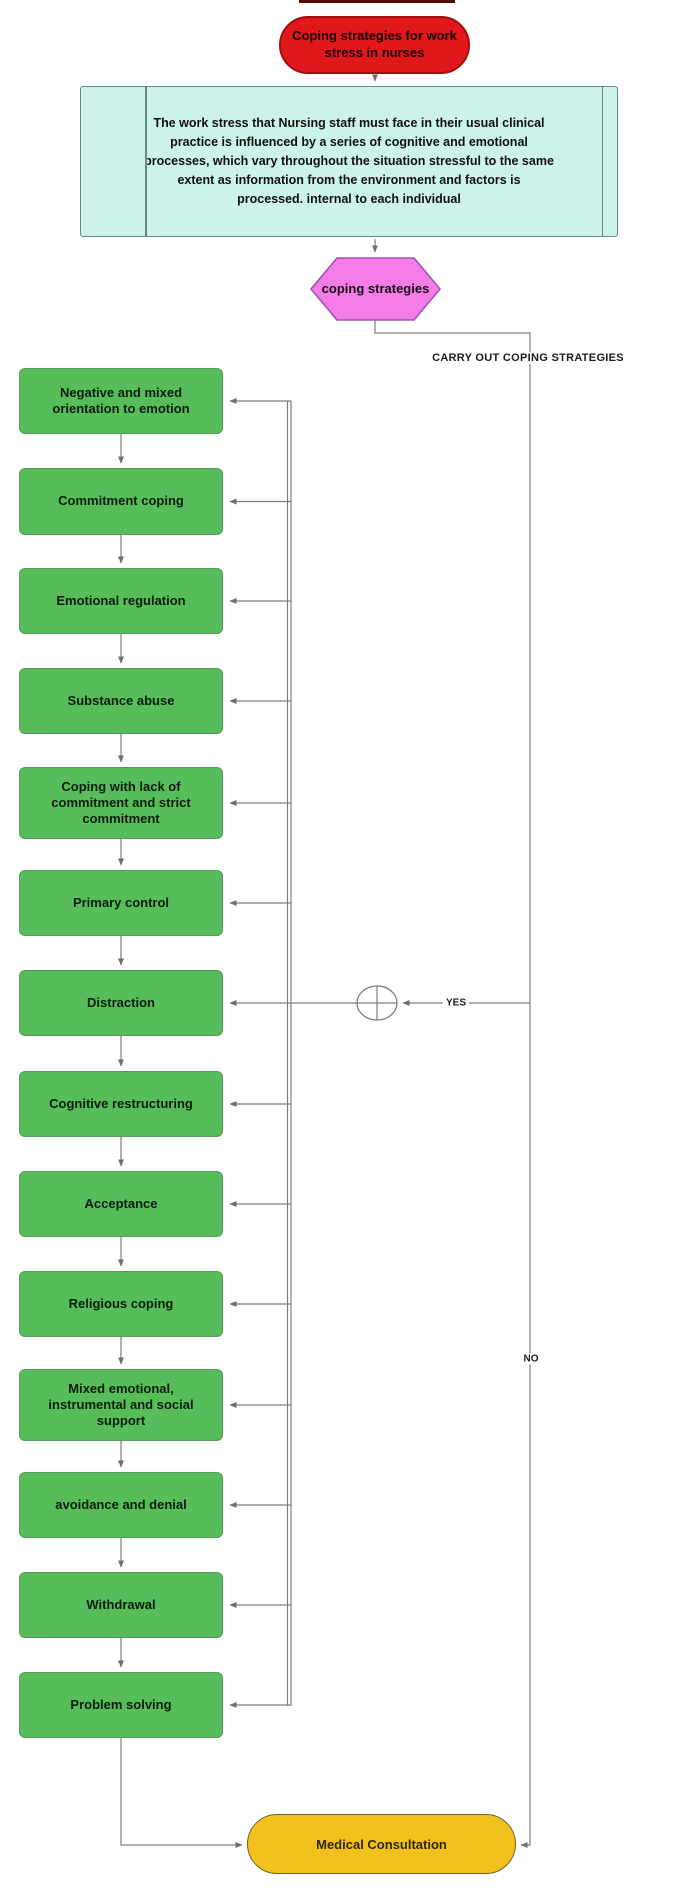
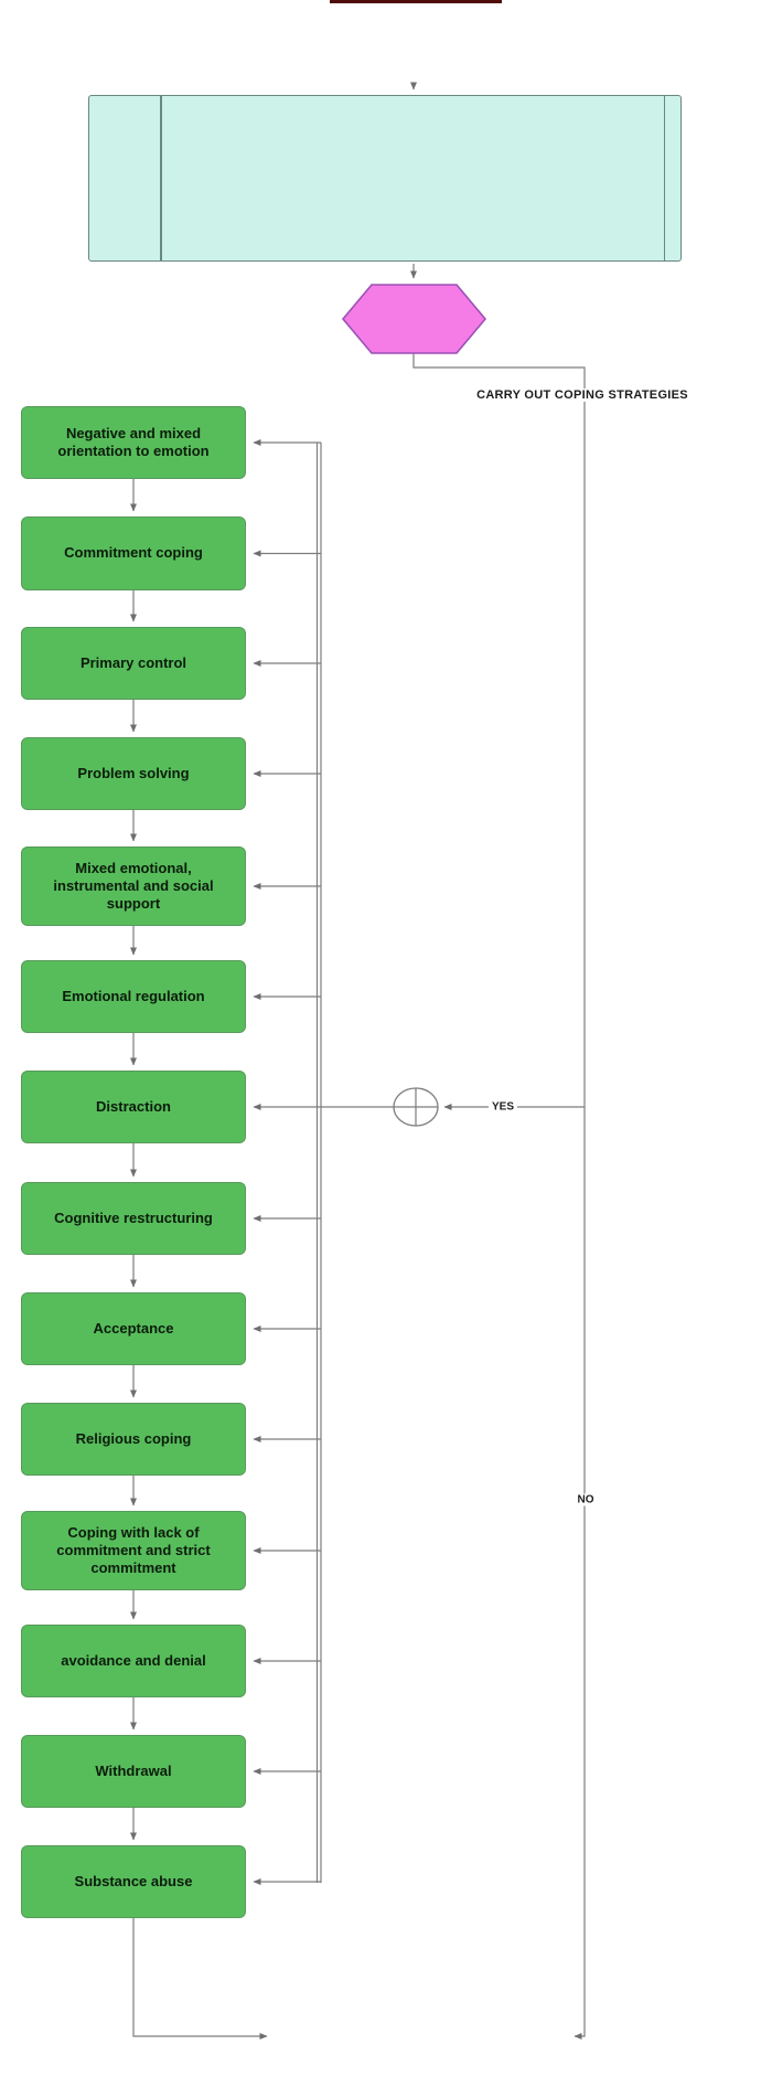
- Coping strategies for work stress in nurses
- The work stress that Nursing staff must face in their usual clinical practice is influenced by a series of cognitive and emotional processes, which vary throughout the situation stressful to the same extent as information from the environment and factors is processed. internal to each individual
- coping strategies
  Negative and mixed orientation to emotion
  Commitment coping
- Emotional regulation
+ Primary control
- Substance abuse
+ Problem solving
- Coping with lack of commitment and strict commitment
+ Mixed emotional, instrumental and social support
- Primary control
+ Emotional regulation
  Distraction
  Cognitive restructuring
  Acceptance
  Religious coping
- Mixed emotional, instrumental and social support
+ Coping with lack of commitment and strict commitment
  avoidance and denial
  Withdrawal
- Problem solving
+ Substance abuse
- Medical Consultation
  CARRY OUT COPING STRATEGIES
  YES
  NO
